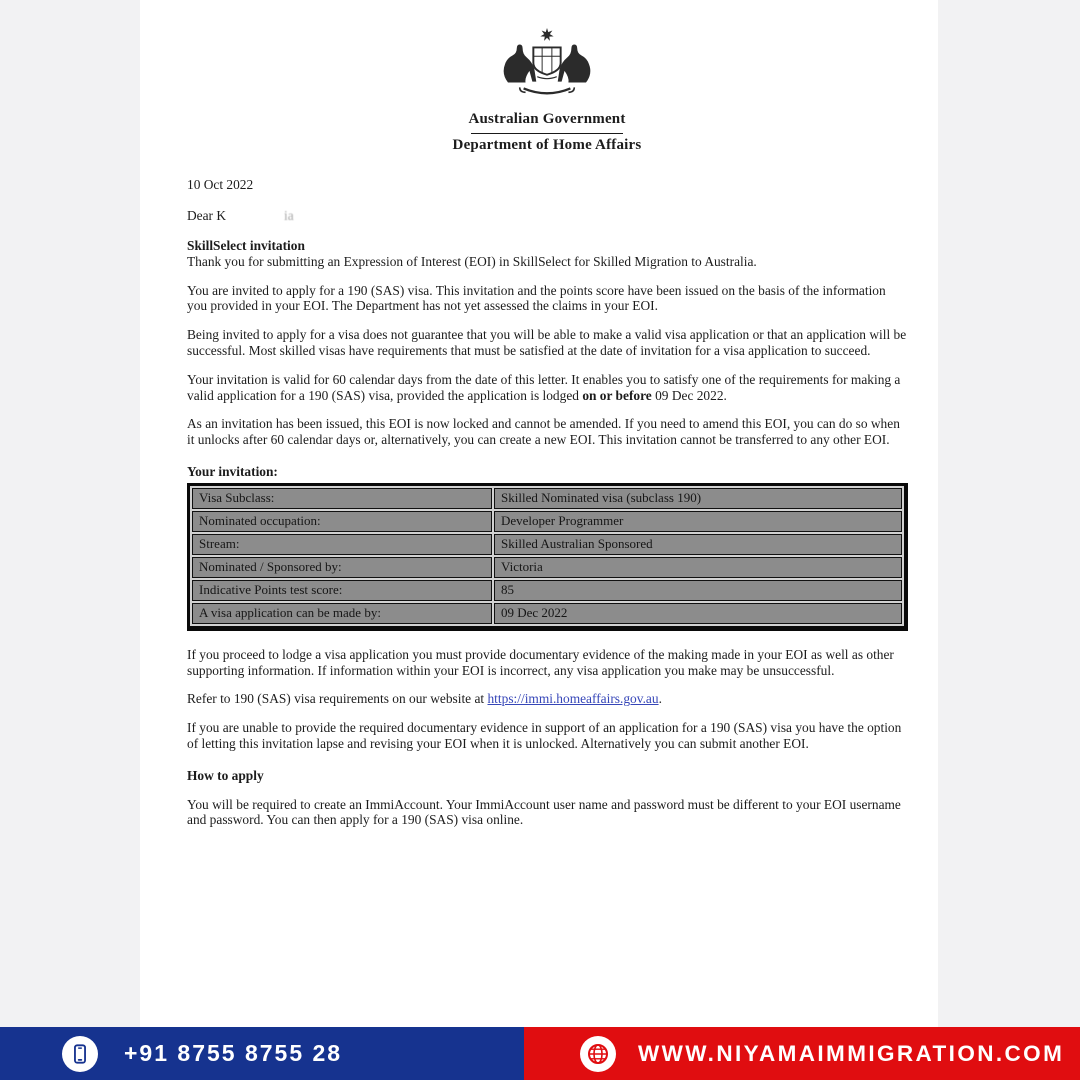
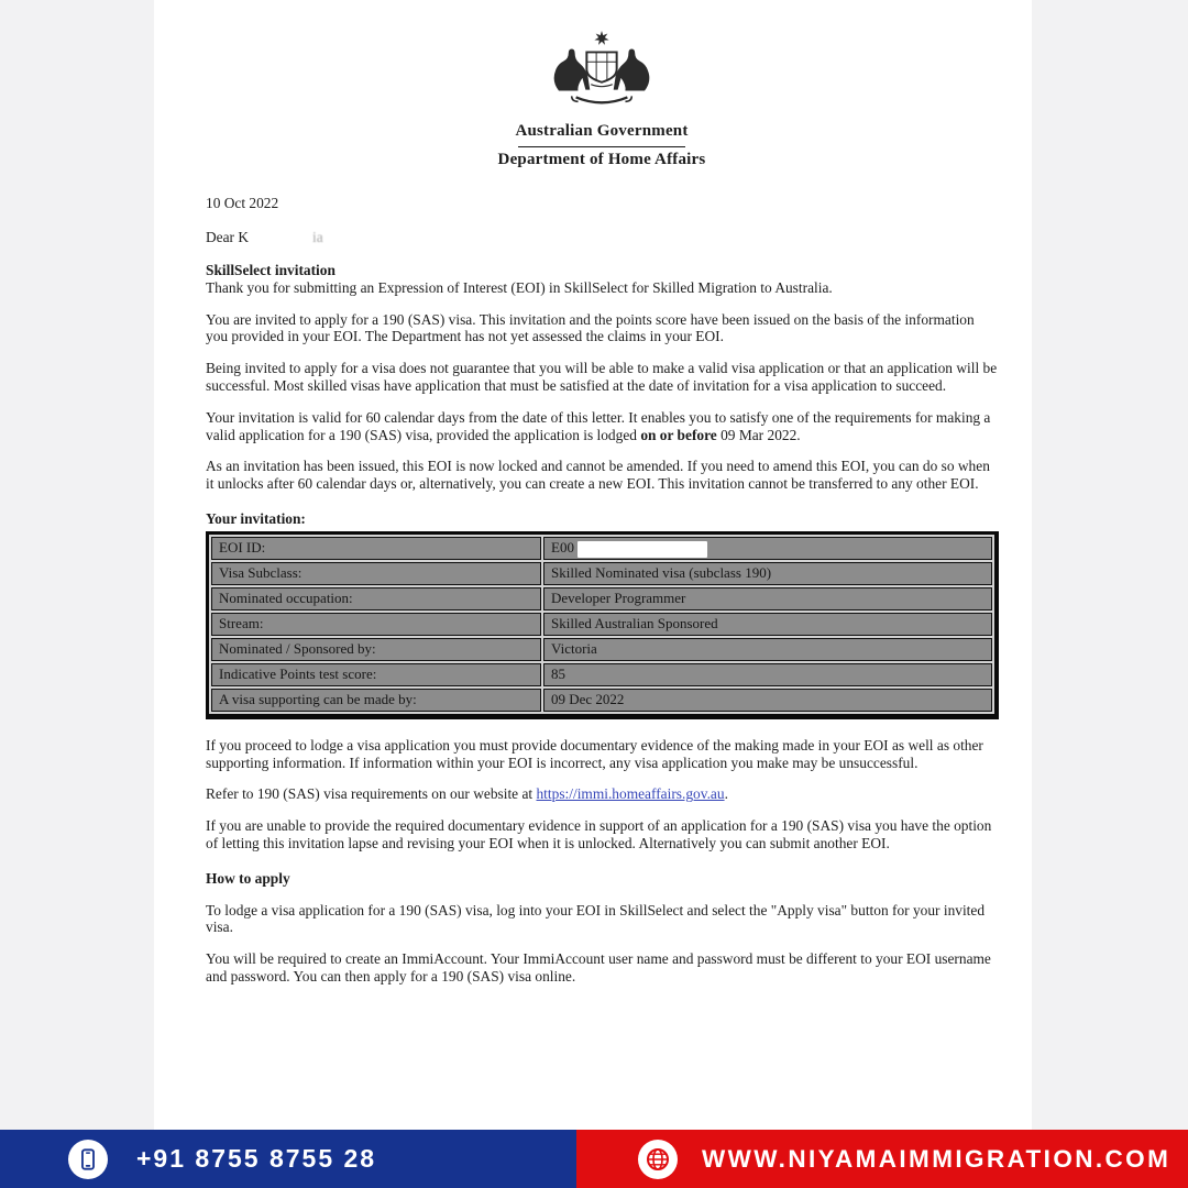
  Australian Government
  Department of Home Affairs
  10 Oct 2022
  Dear K ia
  SkillSelect invitation
  Thank you for submitting an Expression of Interest (EOI) in SkillSelect for Skilled Migration to Australia.
  You are invited to apply for a 190 (SAS) visa. This invitation and the points score have been issued on the basis of the information you provided in your EOI. The Department has not yet assessed the claims in your EOI.
- Being invited to apply for a visa does not guarantee that you will be able to make a valid visa application or that an application will be successful. Most skilled visas have requirements that must be satisfied at the date of invitation for a visa application to succeed.
+ Being invited to apply for a visa does not guarantee that you will be able to make a valid visa application or that an application will be successful. Most skilled visas have application that must be satisfied at the date of invitation for a visa application to succeed.
- Your invitation is valid for 60 calendar days from the date of this letter. It enables you to satisfy one of the requirements for making a valid application for a 190 (SAS) visa, provided the application is lodged on or before 09 Dec 2022.
+ Your invitation is valid for 60 calendar days from the date of this letter. It enables you to satisfy one of the requirements for making a valid application for a 190 (SAS) visa, provided the application is lodged on or before 09 Mar 2022.
  As an invitation has been issued, this EOI is now locked and cannot be amended. If you need to amend this EOI, you can do so when it unlocks after 60 calendar days or, alternatively, you can create a new EOI. This invitation cannot be transferred to any other EOI.
  Your invitation:
+ EOI ID:	E00
  Visa Subclass:	Skilled Nominated visa (subclass 190)
  Nominated occupation:	Developer Programmer
  Stream:	Skilled Australian Sponsored
  Nominated / Sponsored by:	Victoria
  Indicative Points test score:	85
- A visa application can be made by:	09 Dec 2022
+ A visa supporting can be made by:	09 Dec 2022
  If you proceed to lodge a visa application you must provide documentary evidence of the making made in your EOI as well as other supporting information. If information within your EOI is incorrect, any visa application you make may be unsuccessful.
  Refer to 190 (SAS) visa requirements on our website at https://immi.homeaffairs.gov.au.
  If you are unable to provide the required documentary evidence in support of an application for a 190 (SAS) visa you have the option of letting this invitation lapse and revising your EOI when it is unlocked. Alternatively you can submit another EOI.
  How to apply
+ To lodge a visa application for a 190 (SAS) visa, log into your EOI in SkillSelect and select the "Apply visa" button for your invited visa.
  You will be required to create an ImmiAccount. Your ImmiAccount user name and password must be different to your EOI username and password. You can then apply for a 190 (SAS) visa online.
  +91 8755 8755 28
  WWW.NIYAMAIMMIGRATION.COM
